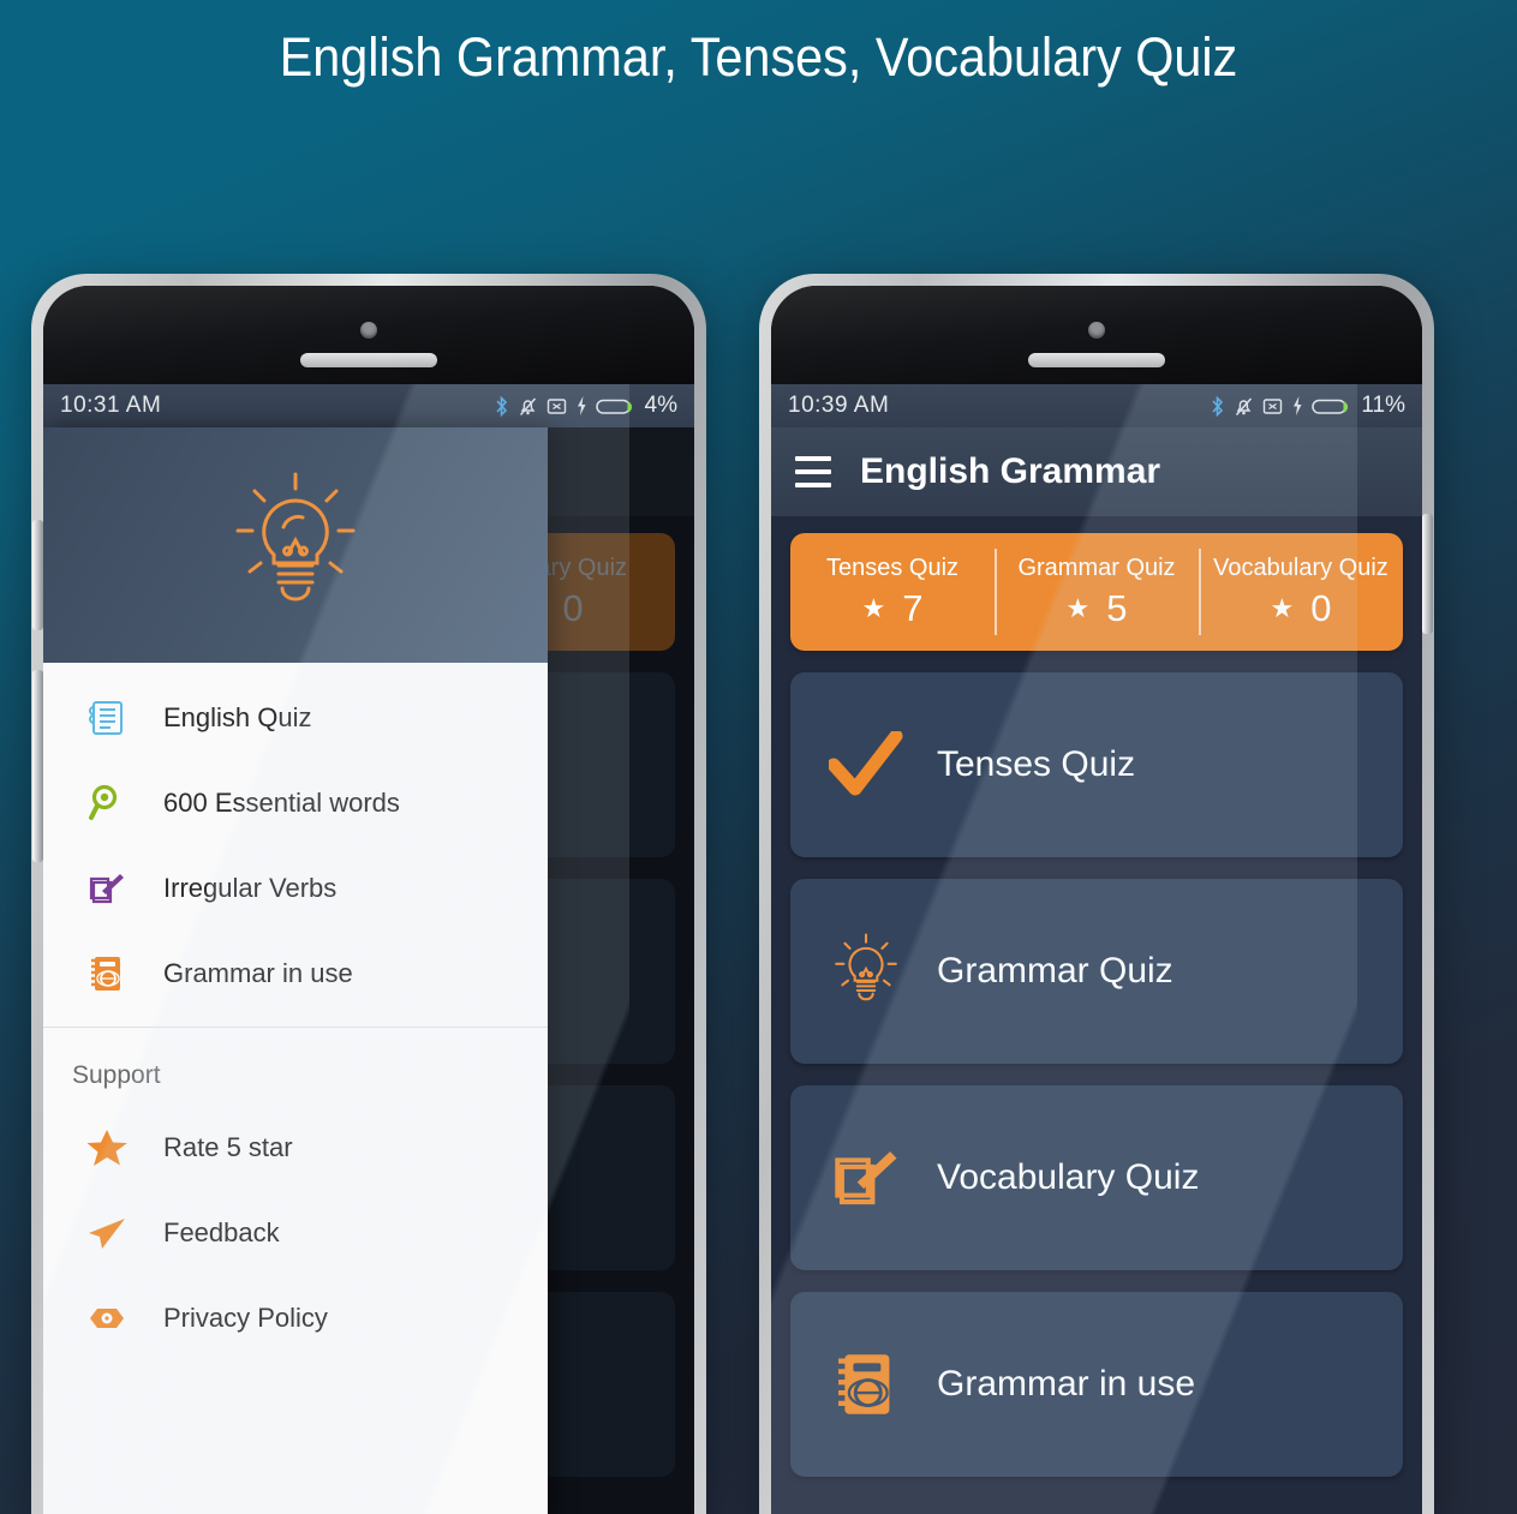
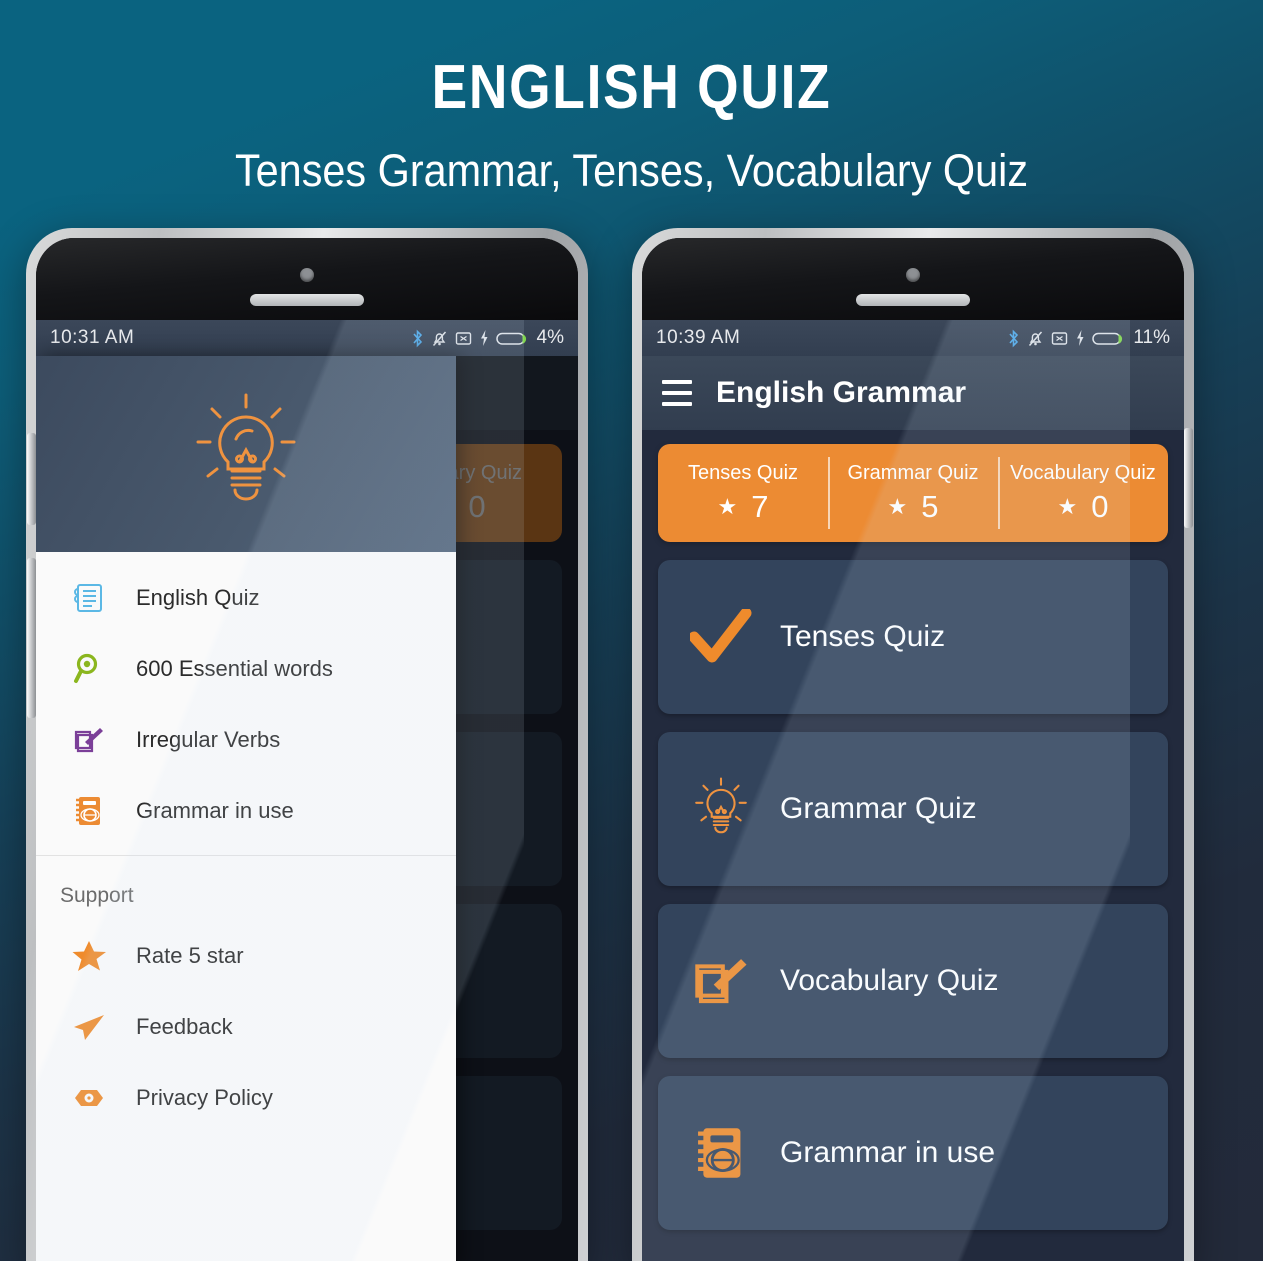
+ ENGLISH QUIZ
- English Grammar, Tenses, Vocabulary Quiz
+ Tenses Grammar, Tenses, Vocabulary Quiz
